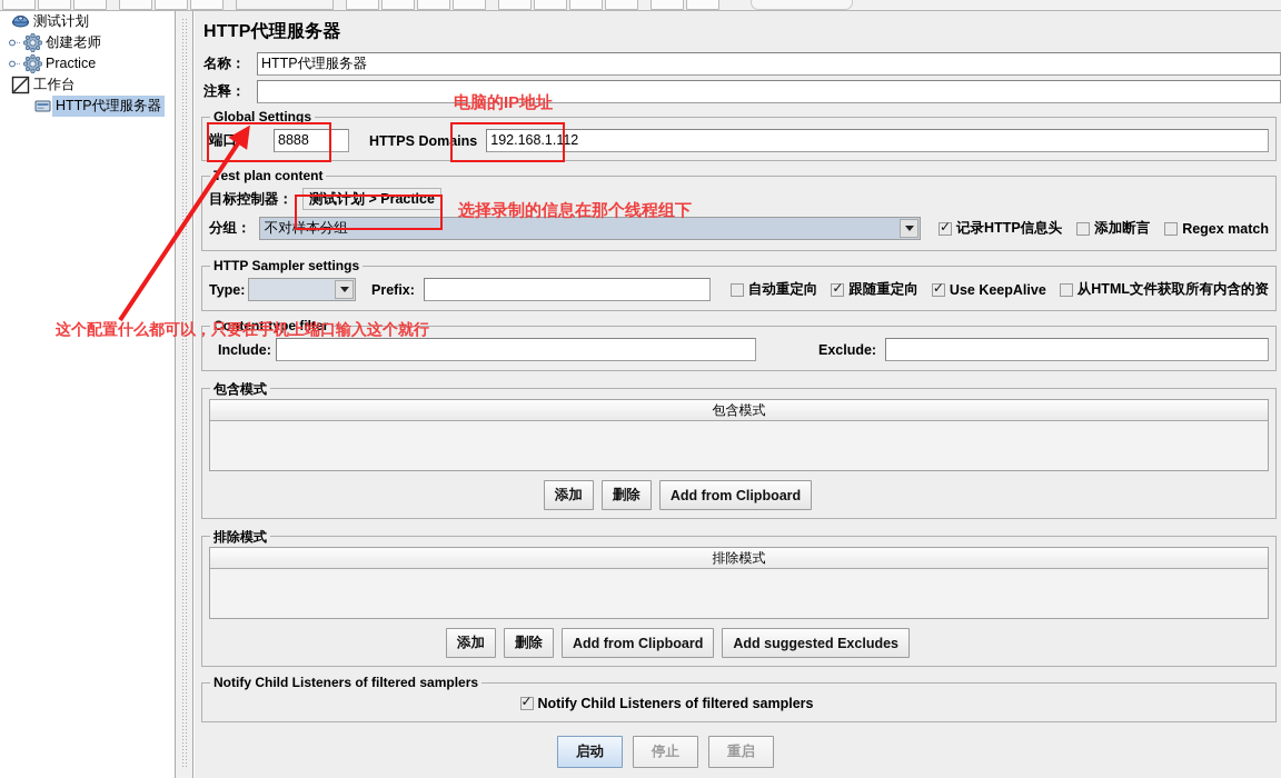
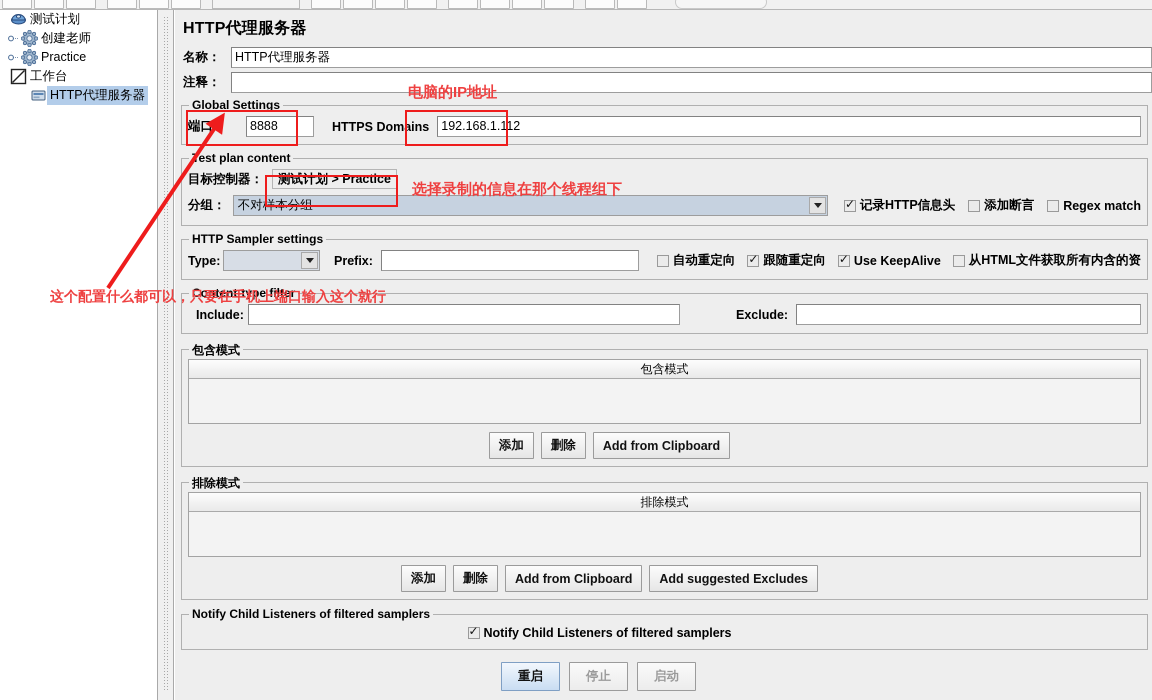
  测试计划
  创建老师
  Practice
  工作台
  HTTP代理服务器
  HTTP代理服务器
  名称：
  HTTP代理服务器
  注释：
  Global Settings
  端口：
  8888
  HTTPS Domains
  192.168.1.112
  est plan content
  目标控制器：
  测试计划 > Practice
  分组：
  不对样本分组
  记录HTTP信息头
  添加断言
  Regex match
  HTTP Sampler settings
  Type:
  Prefix:
  自动重定向
  跟随重定向
  Use KeepAlive
  从HTML文件获取所有内含的资
  Content-type filter
  Include:
  Exclude:
  包含模式
  包含模式
  添加
  删除
  Add from Clipboard
  排除模式
  排除模式
  添加
  删除
  Add from Clipboard
  Add suggested Excludes
  Notify Child Listeners of filtered samplers
  Notify Child Listeners of filtered samplers
- 启动
+ 重启
  停止
- 重启
+ 启动
  电脑的IP地址
  选择录制的信息在那个线程组下
  这个配置什么都可以，只要在手机上端口输入这个就行
